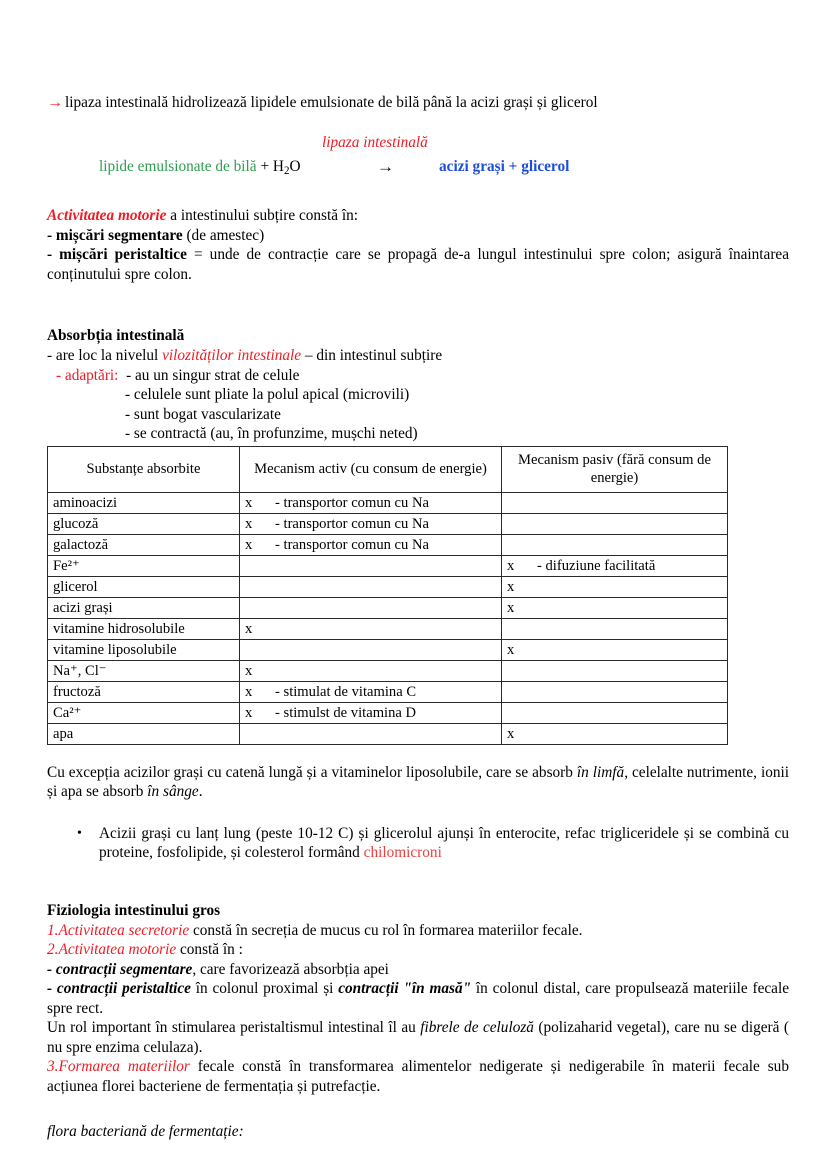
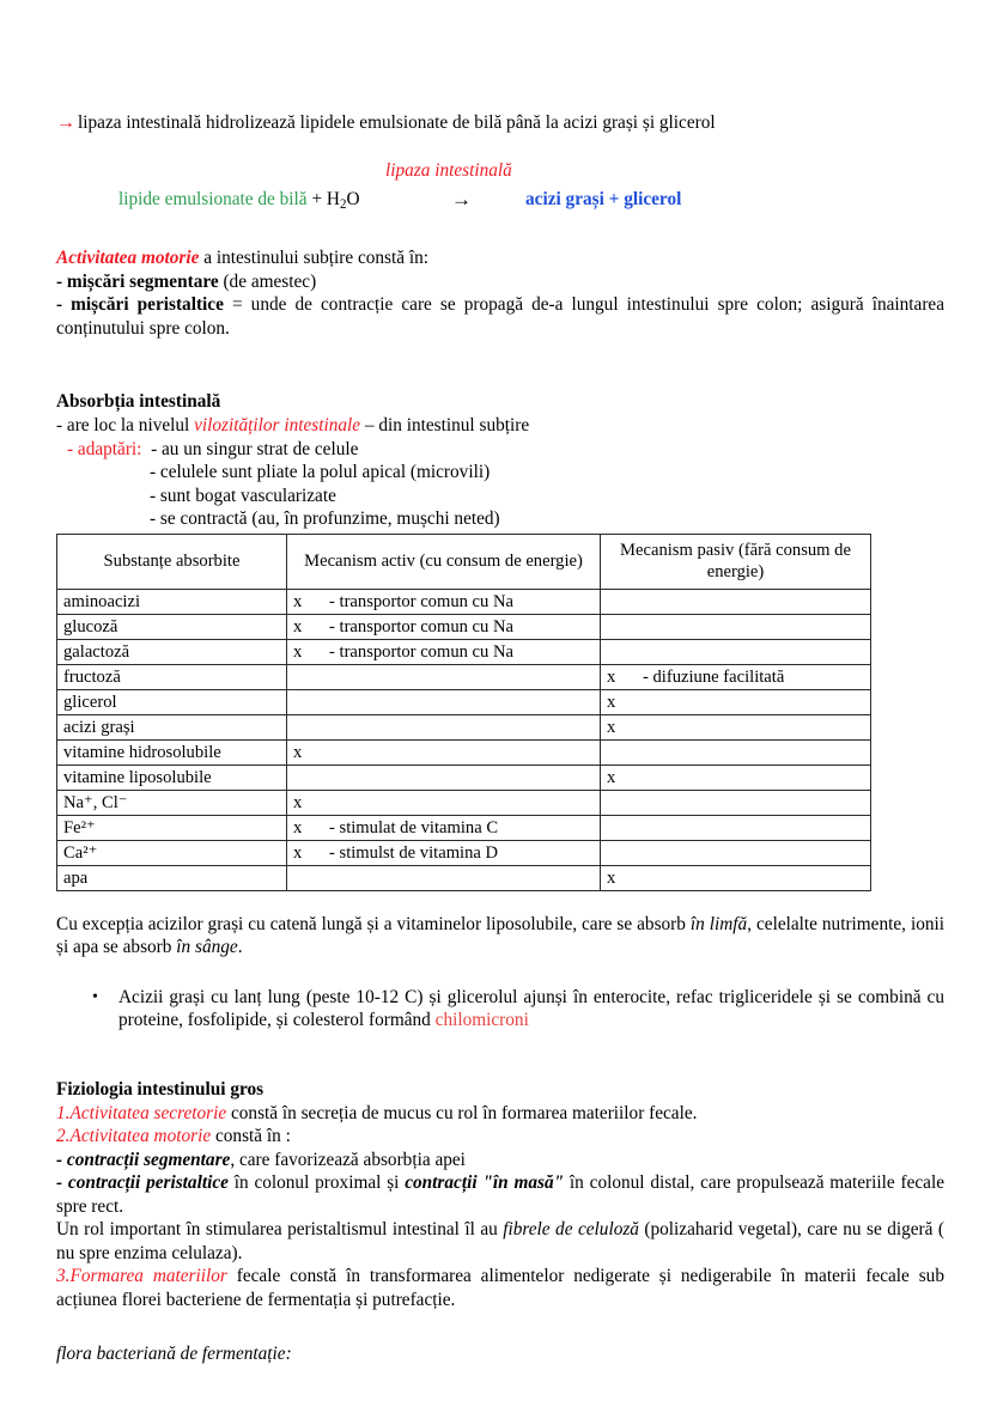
  →lipaza intestinală hidrolizează lipidele emulsionate de bilă până la acizi grași și glicerol
  lipaza intestinală
  lipide emulsionate de bilă + H2O
  →
  acizi grași + glicerol
  Activitatea motorie a intestinului subțire constă în:
  - mișcări segmentare (de amestec)
  - mișcări peristaltice = unde de contracție care se propagă de-a lungul intestinului spre colon; asigură înaintarea conținutului spre colon.
  Absorbția intestinală
  - are loc la nivelul vilozităților intestinale – din intestinul subțire
  - adaptări: - au un singur strat de celule
  - celulele sunt pliate la polul apical (microvili)
  - sunt bogat vascularizate
  - se contractă (au, în profunzime, mușchi neted)
  Substanțe absorbite	Mecanism activ (cu consum de energie)	Mecanism pasiv (fără consum de energie)
  aminoacizi	x - transportor comun cu Na
  glucoză	x - transportor comun cu Na
  galactoză	x - transportor comun cu Na
- Fe²⁺		x - difuziune facilitată
+ fructoză		x - difuziune facilitată
  glicerol		x
  acizi grași		x
  vitamine hidrosolubile	x
  vitamine liposolubile		x
  Na⁺, Cl⁻	x
- fructoză	x - stimulat de vitamina C
+ Fe²⁺	x - stimulat de vitamina C
  Ca²⁺	x - stimulst de vitamina D
  apa		x
  Cu excepția acizilor grași cu catenă lungă și a vitaminelor liposolubile, care se absorb în limfă, celelalte nutrimente, ionii și apa se absorb în sânge.
  Acizii grași cu lanț lung (peste 10-12 C) și glicerolul ajunși în enterocite, refac trigliceridele și se combină cu proteine, fosfolipide, și colesterol formând chilomicroni
  Fiziologia intestinului gros
  1.Activitatea secretorie constă în secreția de mucus cu rol în formarea materiilor fecale.
  2.Activitatea motorie constă în :
  - contracții segmentare, care favorizează absorbția apei
  - contracții peristaltice în colonul proximal și contracții "în masă" în colonul distal, care propulsează materiile fecale spre rect.
  Un rol important în stimularea peristaltismul intestinal îl au fibrele de celuloză (polizaharid vegetal), care nu se digeră ( nu spre enzima celulaza).
  3.Formarea materiilor fecale constă în transformarea alimentelor nedigerate și nedigerabile în materii fecale sub acțiunea florei bacteriene de fermentația și putrefacție.
  flora bacteriană de fermentație:
